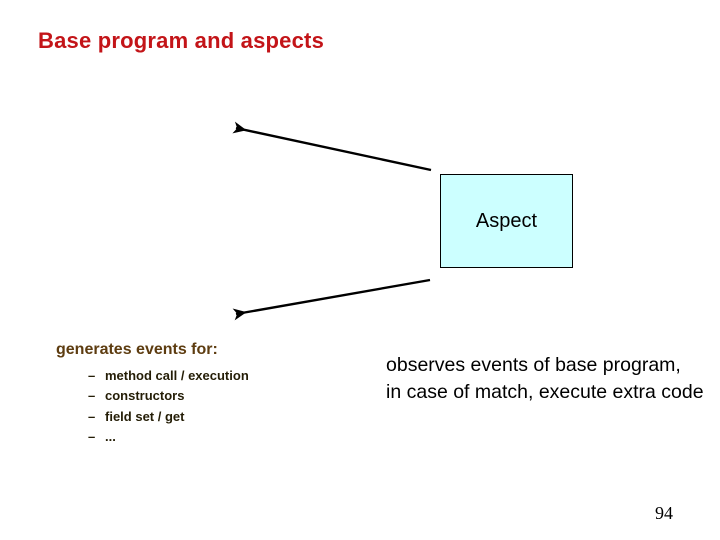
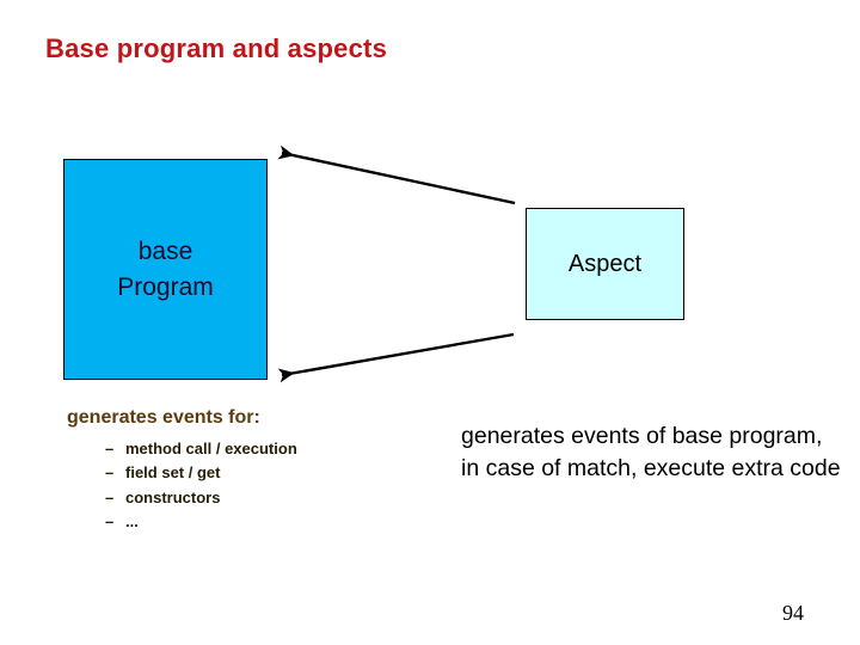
  Base program and aspects
+ base
+ Program
  Aspect
  generates events for:
  –
  method call / execution
  –
- constructors
+ field set / get
  –
- field set / get
+ constructors
  –
  ...
- observes events of base program,
+ generates events of base program,
  in case of match, execute extra code
  94
